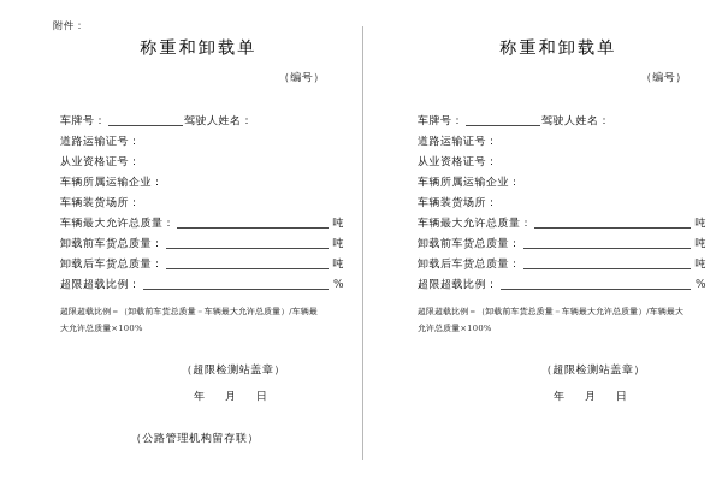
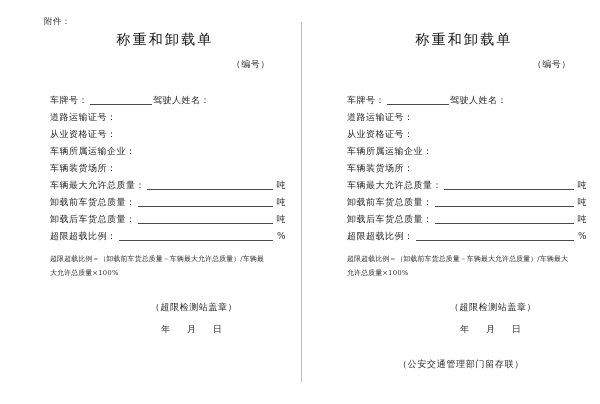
  附件：
  称重和卸载单
  （编号）
  车牌号：
  驾驶人姓名：
  道路运输证号：
  从业资格证号：
  车辆所属运输企业：
  车辆装货场所：
  车辆最大允许总质量：
  吨
  卸载前车货总质量：
  吨
  卸载后车货总质量：
  吨
  超限超载比例：
  %
  超限超载比例＝（卸载前车货总质量－车辆最大允许总质量）/车辆最大允许总质量×100%
  （超限检测站盖章）
  年 月 日
- （公路管理机构留存联）
  称重和卸载单
  （编号）
  车牌号：
  驾驶人姓名：
  道路运输证号：
  从业资格证号：
  车辆所属运输企业：
  车辆装货场所：
  车辆最大允许总质量：
  吨
  卸载前车货总质量：
  吨
  卸载后车货总质量：
  吨
  超限超载比例：
  %
  超限超载比例＝（卸载前车货总质量－车辆最大允许总质量）/车辆最大允许总质量×100%
  （超限检测站盖章）
  年 月 日
+ （公安交通管理部门留存联）
